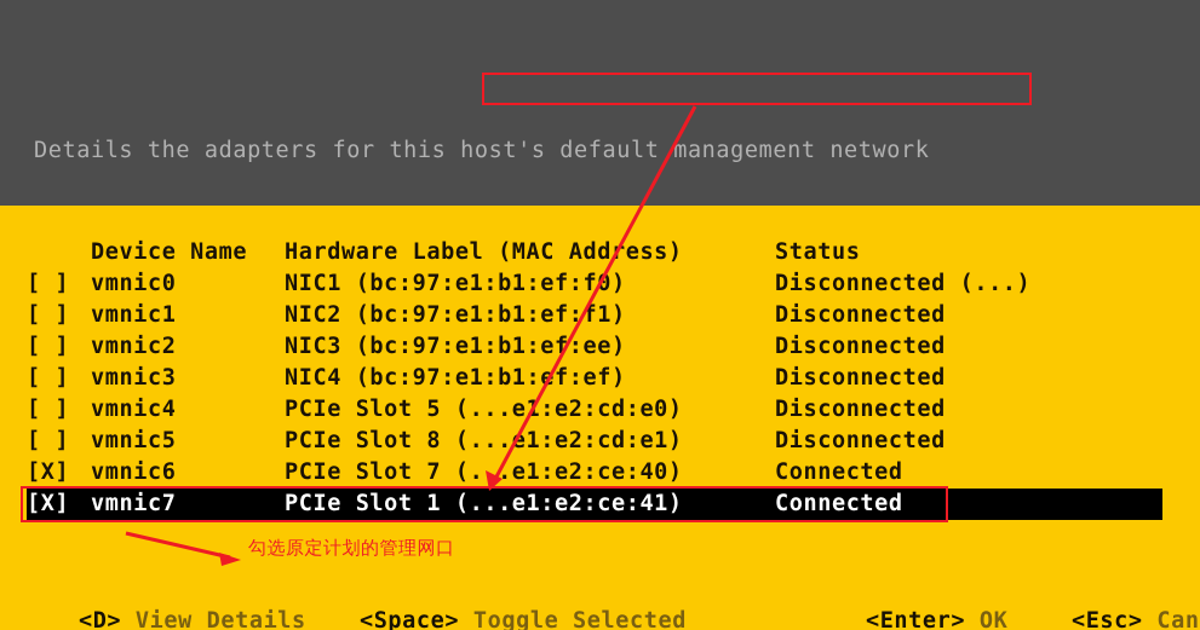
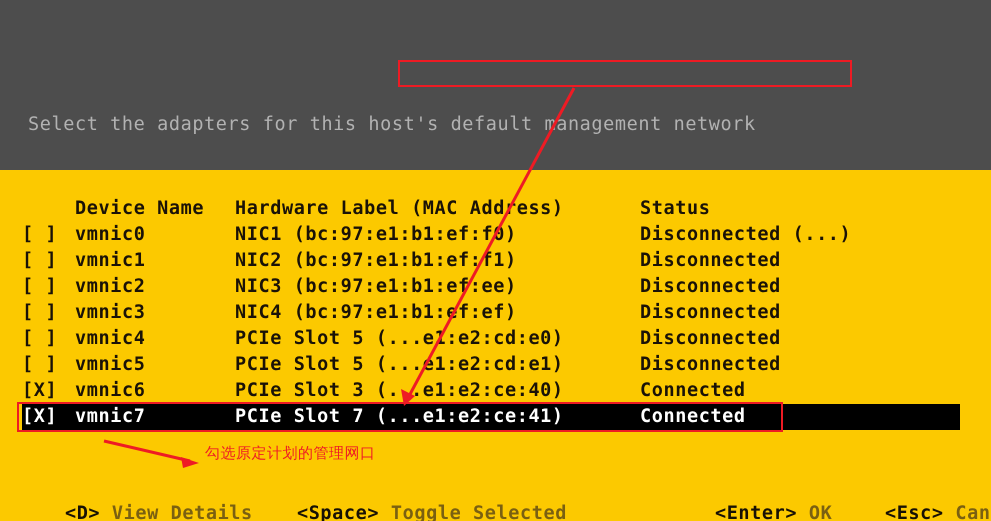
- Details the adapters for this host's default management network
+ Select the adapters for this host's default management network
  Device Name
  Hardware Label (MAC Addess)
  Status
  [ ]
  vmnic0
  NIC1 (bc:97:e1:b1:ef:f0)
  Disconnected (...)
  [ ]
  vmnic1
  NIC2 (bc:97:e1:b1:ef:f1)
  Disconnected
  [ ]
  vmnic2
  NIC3 (bc:97:e1:b1:ef:ee)
  Disconnected
  [ ]
  vmnic3
  NIC4 (bc:97:e1:b1:f:ef)
  Disconnected
  [ ]
  vmnic4
  PCIe Slot 5 (...e:e2:cd:e0)
  Disconnected
  [ ]
  vmnic5
- PCIe Slot 8 (...e1:e2:cd:e1)
+ PCIe Slot 5 (...e1:e2:cd:e1)
  Disconnected
  [X]
  vmnic6
- PCIe Slot 7 (...e1:e2:ce:40)
+ PCIe Slot 3 (...e1:e2:ce:40)
  Connected
  [X]
  vmnic7
- PCIe Slot 1 (...e1:e2:ce:41)
+ PCIe Slot 7 (...e1:e2:ce:41)
  Connected
  勾选原定计划的管理网口
  <D> View Details
  <Space> Toggle Selected
  <Enter> OK
  <Esc> Can
